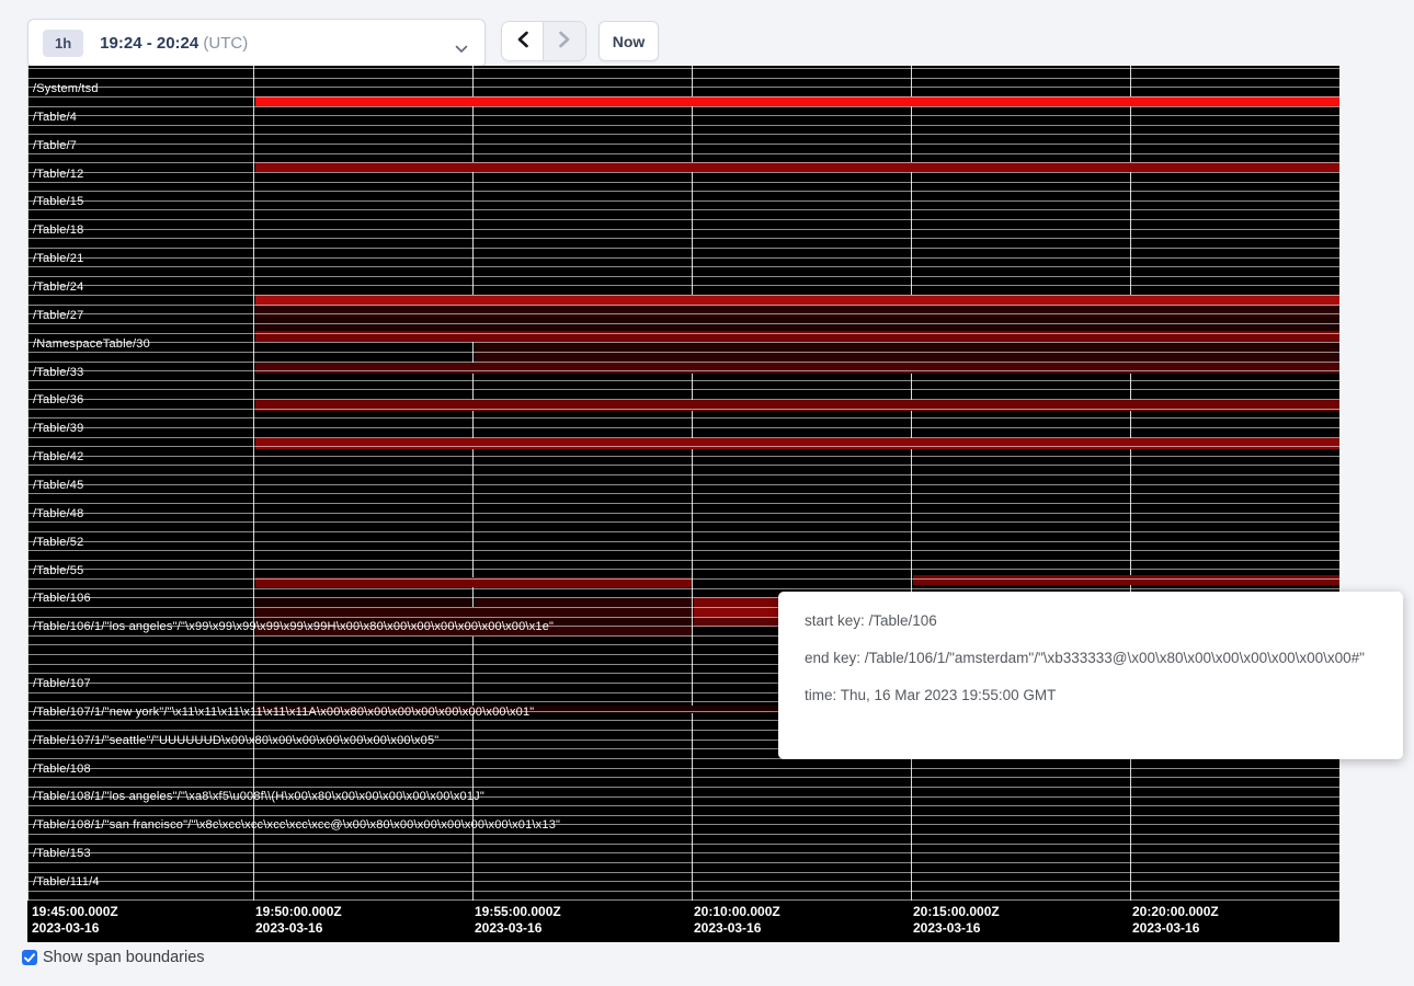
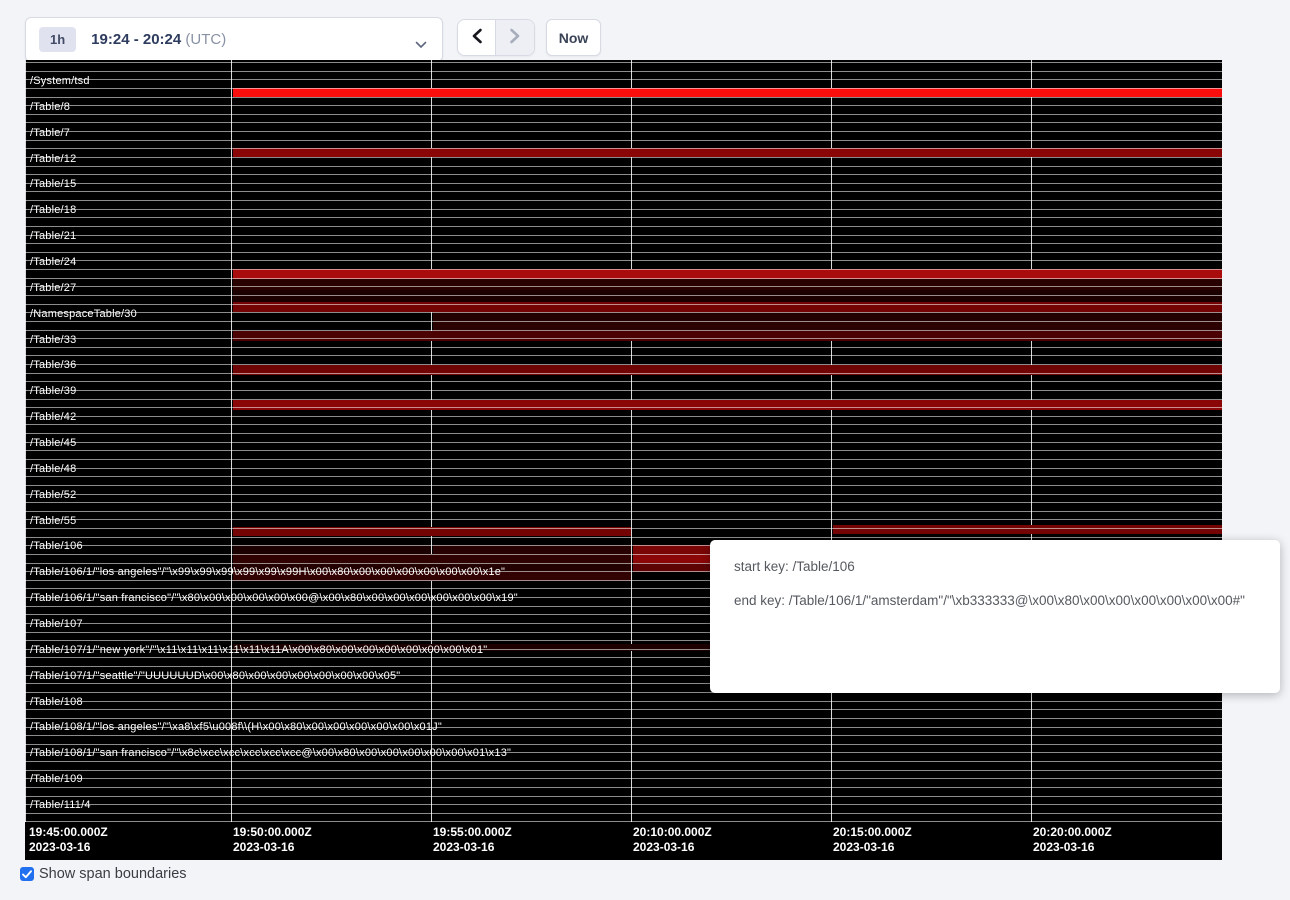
  1h
  19:24 - 20:24 (UTC)
  Now
  /System/tsd
- /Table/4
+ /Table/8
  /Table/7
  /Table/12
  /Table/15
  /Table/18
  /Table/21
  /Table/24
  /Table/27
  /NamespaceTable/30
  /Table/33
  /Table/36
  /Table/39
  /Table/42
  /Table/45
  /Table/48
  /Table/52
  /Table/55
  /Table/106
  /Table/106/1/"los angeles"/"\x99\x99\x99\x99\x99\x99H\x00\x80\x00\x00\x00\x00\x00\x00\x1e"
+ /Table/106/1/"san francisco"/"\x80\x00\x00\x00\x00\x00@\x00\x80\x00\x00\x00\x00\x00\x00\x19"
  /Table/107
  /Table/107/1/"new york"/"\x11\x11\x11\x11\x11\x11A\x00\x80\x00\x00\x00\x00\x00\x00\x01"
  /Table/107/1/"seattle"/"UUUUUUD\x00\x80\x00\x00\x00\x00\x00\x00\x05"
  /Table/108
  /Table/108/1/"los angeles"/"\xa8\xf5\u008f\\(H\x00\x80\x00\x00\x00\x00\x00\x01J"
  /Table/108/1/"san francisco"/"\x8c\xcc\xcc\xcc\xcc\xcc@\x00\x80\x00\x00\x00\x00\x00\x01\x13"
- /Table/153
+ /Table/109
  /Table/111/4
  19:45:00.000Z
  2023-03-16
  19:50:00.000Z
  2023-03-16
  19:55:00.000Z
  2023-03-16
  20:10:00.000Z
  2023-03-16
  20:15:00.000Z
  2023-03-16
  20:20:00.000Z
  2023-03-16
  start key: /Table/106
  end key: /Table/106/1/"amsterdam"/"\xb333333@\x00\x80\x00\x00\x00\x00\x00\x00#"
- time: Thu, 16 Mar 2023 19:55:00 GMT
  Show span boundaries
